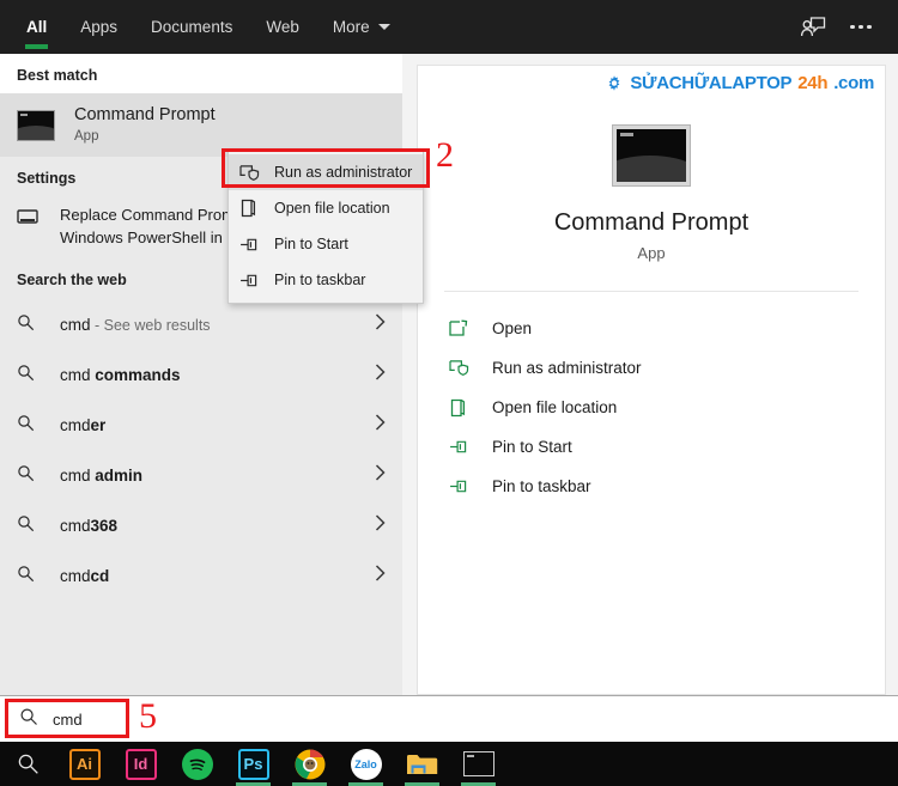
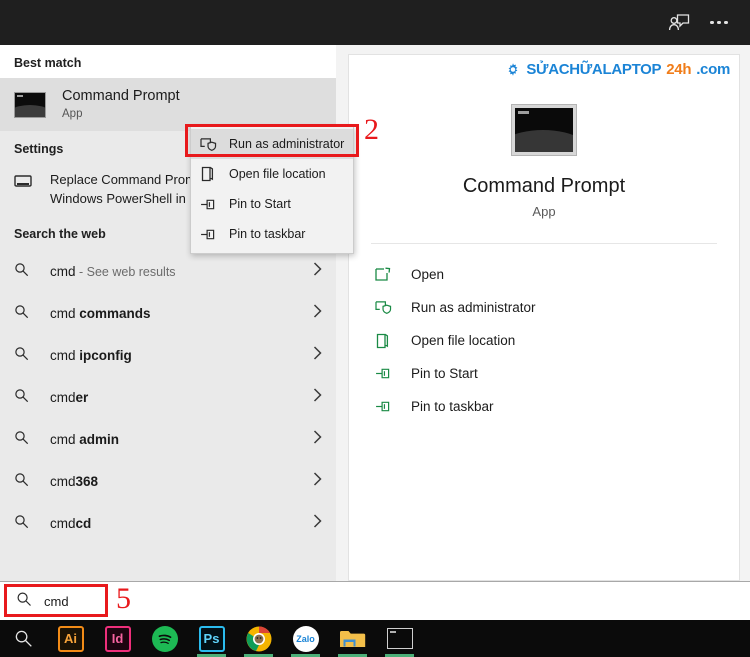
- All
- Apps
- Documents
- Web
- More
  Best match
  Command Prompt
  App
  Settings
  Replace Command Pro
  Windows PowerShell in
  Search the web
  cmd - See web results
  cmd commands
+ cmd ipconfig
  cmder
  cmd admin
  cmd368
  cmdcd
  Run as administrator
  Open file location
  Pin to Start
  Pin to taskbar
  SỬACHỮALAPTOP
  24h
  .com
  Command Prompt
  App
  Open
  Run as administrator
  Open file location
  Pin to Start
  Pin to taskbar
  cmd
  Ai
  Id
  Ps
  Zalo
  2
  5
